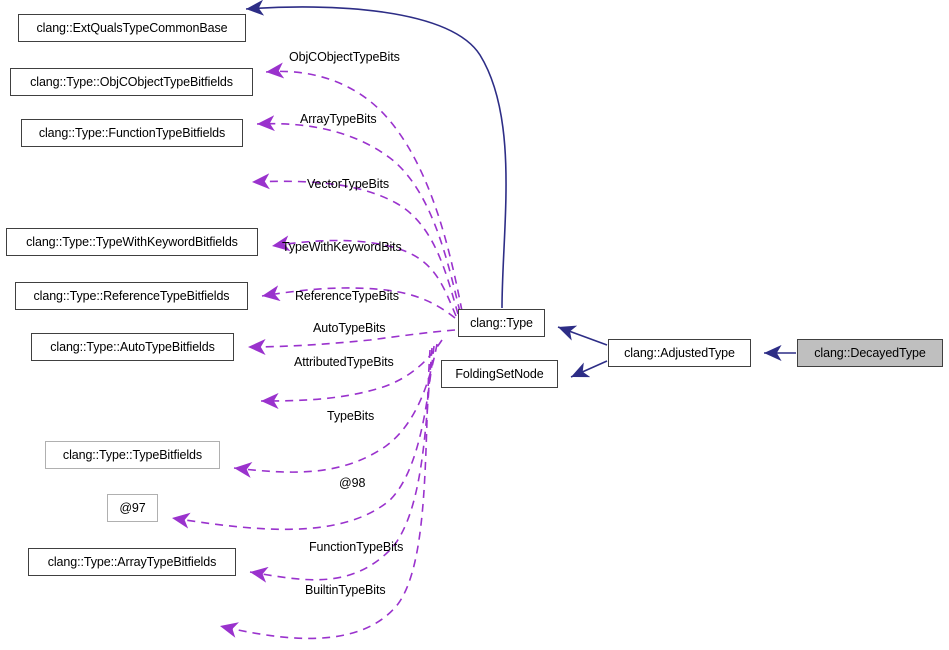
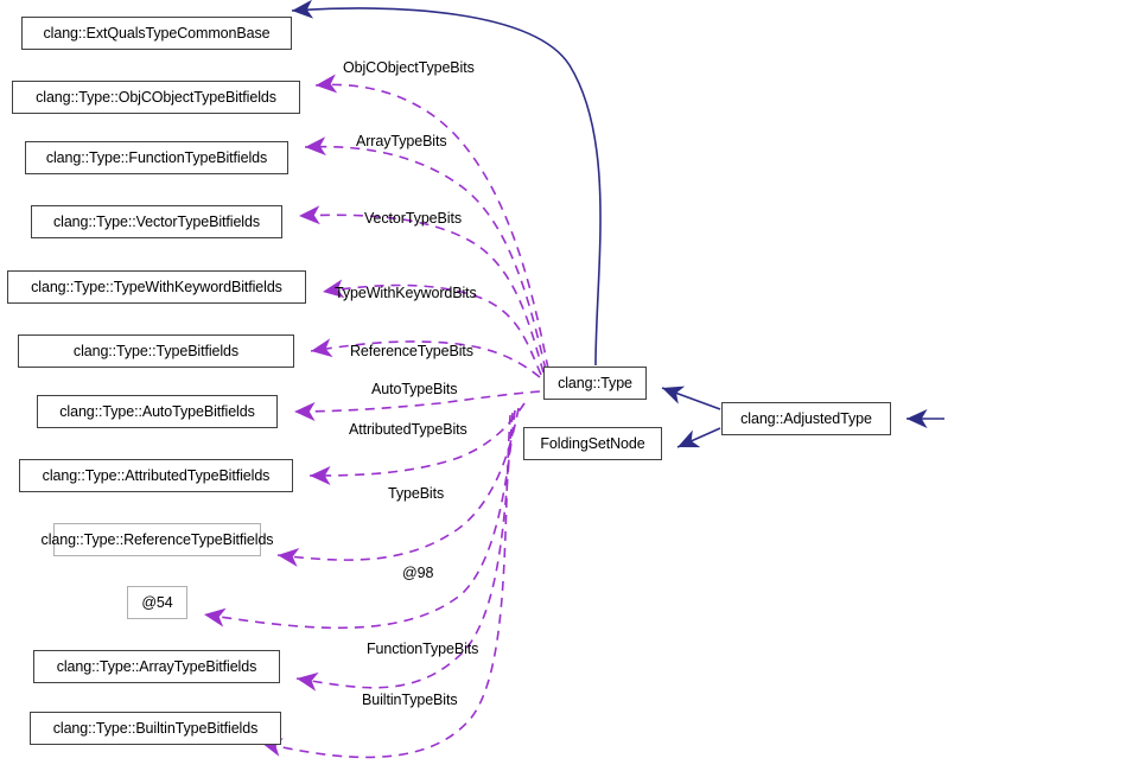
  clang::ExtQualsTypeCommonBase
  clang::Type::ObjCObjectTypeBitfields
  clang::Type::FunctionTypeBitfields
+ clang::Type::VectorTypeBitfields
  clang::Type::TypeWithKeywordBitfields
- clang::Type::ReferenceTypeBitfields
+ clang::Type::TypeBitfields
  clang::Type::AutoTypeBitfields
+ clang::Type::AttributedTypeBitfields
- clang::Type::TypeBitfields
+ clang::Type::ReferenceTypeBitfields
- @97
+ @54
  clang::Type::ArrayTypeBitfields
+ clang::Type::BuiltinTypeBitfields
  clang::Type
  FoldingSetNode
  clang::AdjustedType
- clang::DecayedType
  ObjCObjectTypeBits
  ArrayTypeBits
  VectorTypeBits
  TypeWithKeywordBits
  ReferenceTypeBits
  AutoTypeBits
  AttributedTypeBits
  TypeBits
  @98
  FunctionTypeBits
  BuiltinTypeBits
